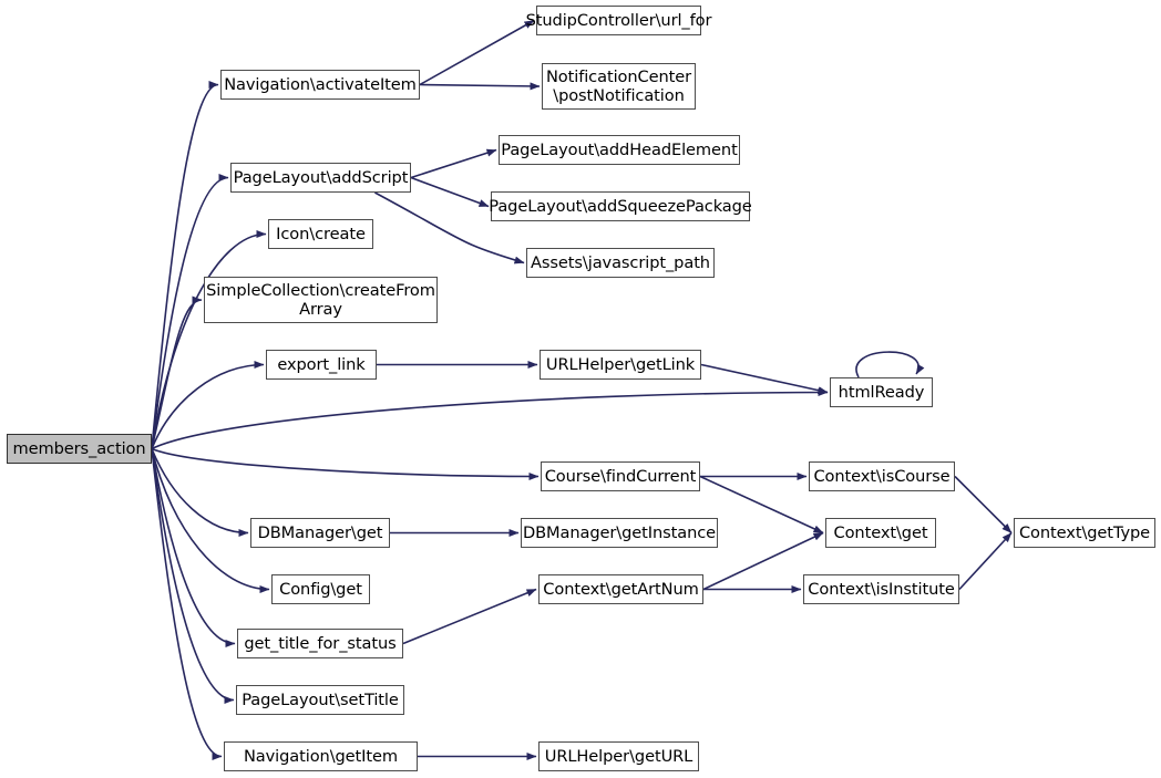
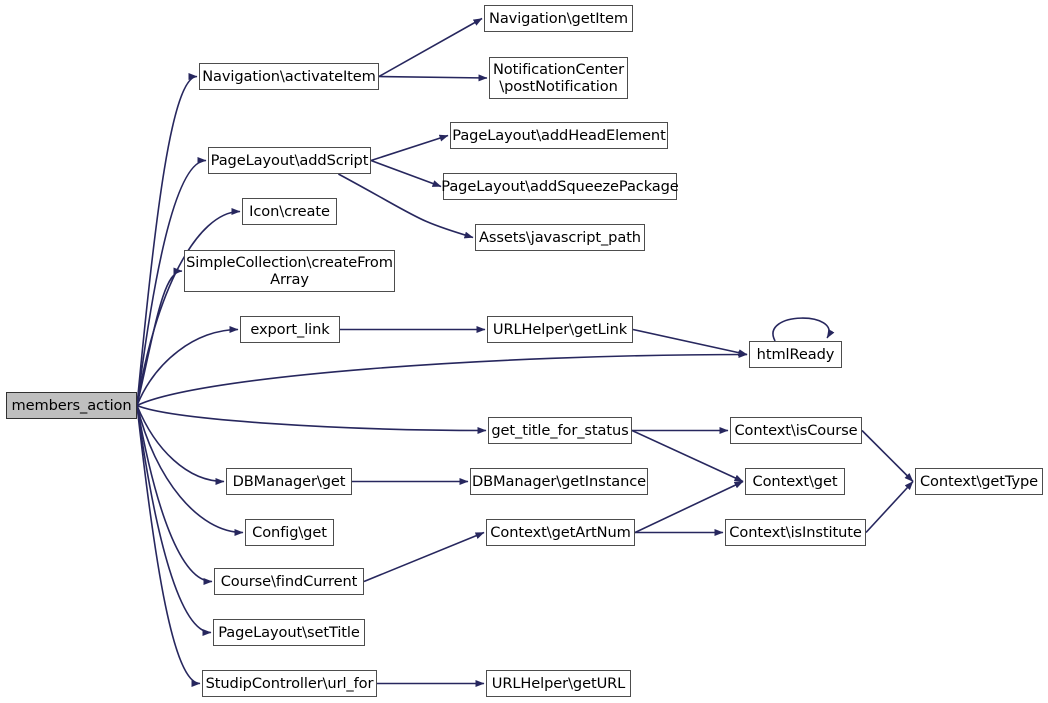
  members_action
  Navigation\activateItem
- StudipController\url_for
+ Navigation\getItem
  NotificationCenter
  \postNotification
  PageLayout\addScript
  PageLayout\addHeadElement
  PageLayout\addSqueezePackage
  Assets\javascript_path
  Icon\create
  SimpleCollection\createFrom
  Array
  export_link
  URLHelper\getLink
  htmlReady
- Course\findCurrent
+ get_title_for_status
  Context\isCourse
  Context\getType
  DBManager\get
  DBManager\getInstance
  Context\get
  Config\get
  Context\getArtNum
  Context\isInstitute
- get_title_for_status
+ Course\findCurrent
  PageLayout\setTitle
- Navigation\getItem
+ StudipController\url_for
  URLHelper\getURL
